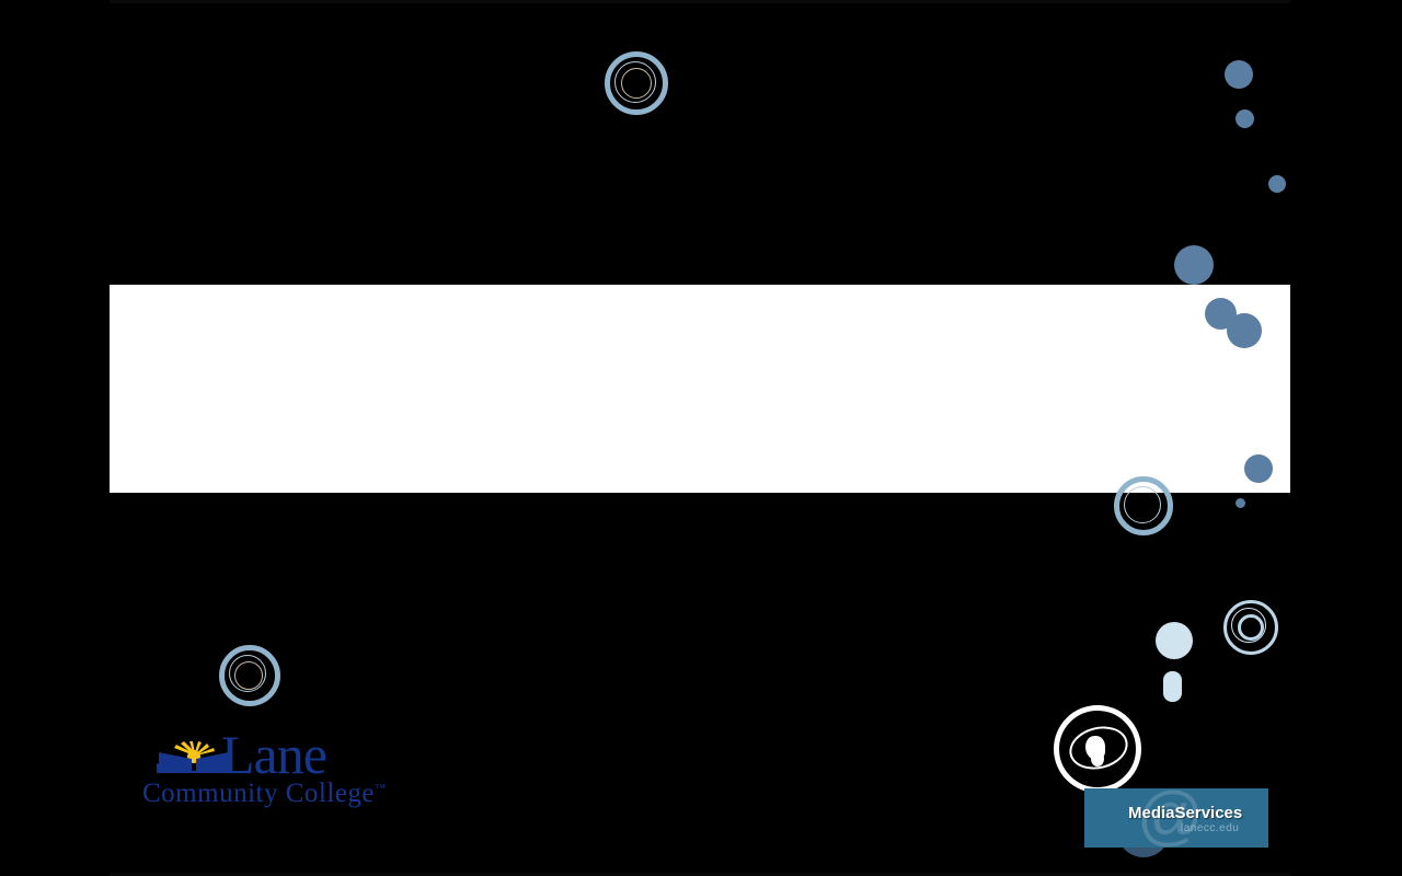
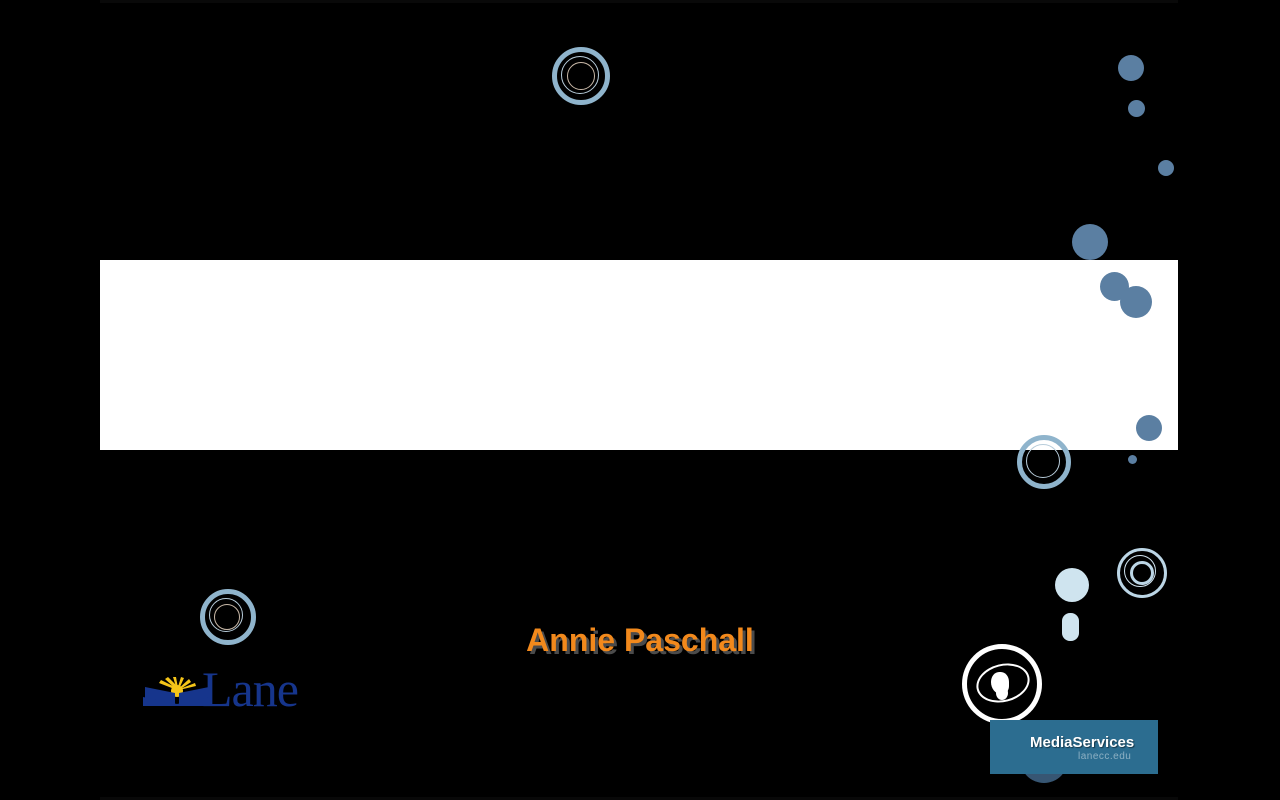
+ Annie Paschall
  Lane
- Community College™
- @
  MediaServices
  lanecc.edu
